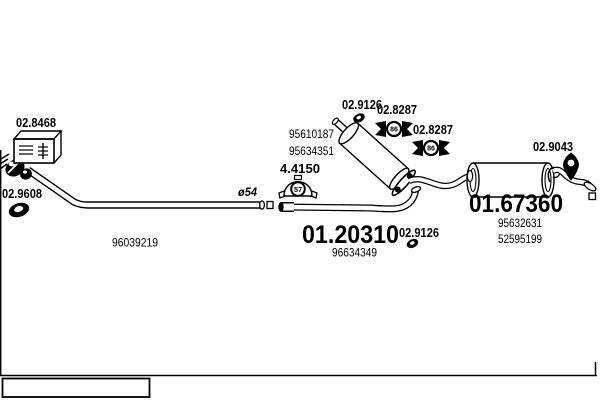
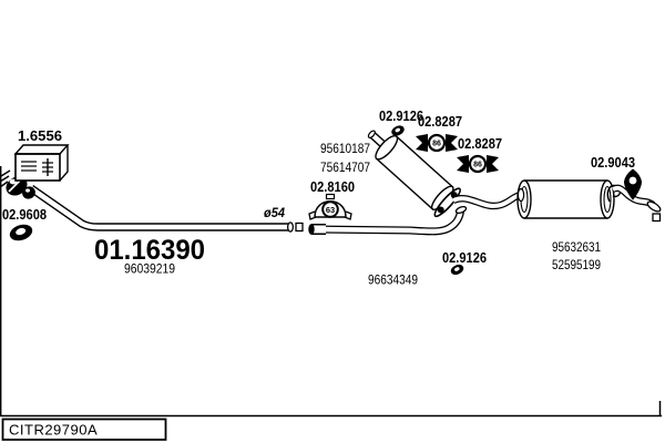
- 57
+ 63
- 02.8468
+ 1.6556
  02.9608
+ 01.16390
  96039219
  ø54
- 4.4150
+ 02.8160
  02.9126
  95610187
- 95634351
+ 75614707
  02.8287
  02.8287
- 01.20310
  02.9126
  96634349
  02.9043
- 01.67360
  95632631
  52595199
+ CITR29790A
